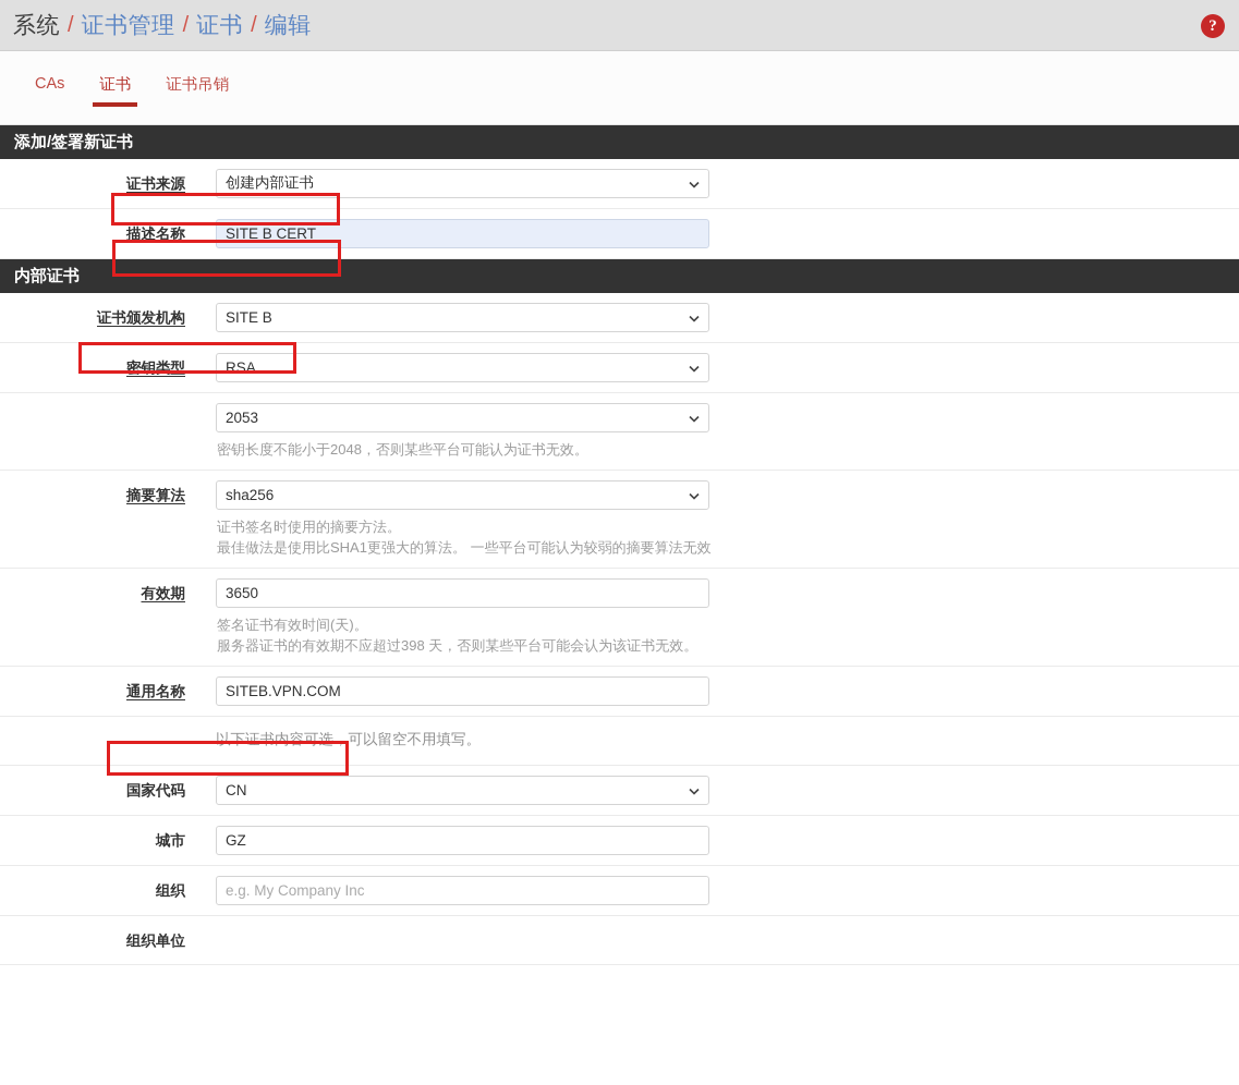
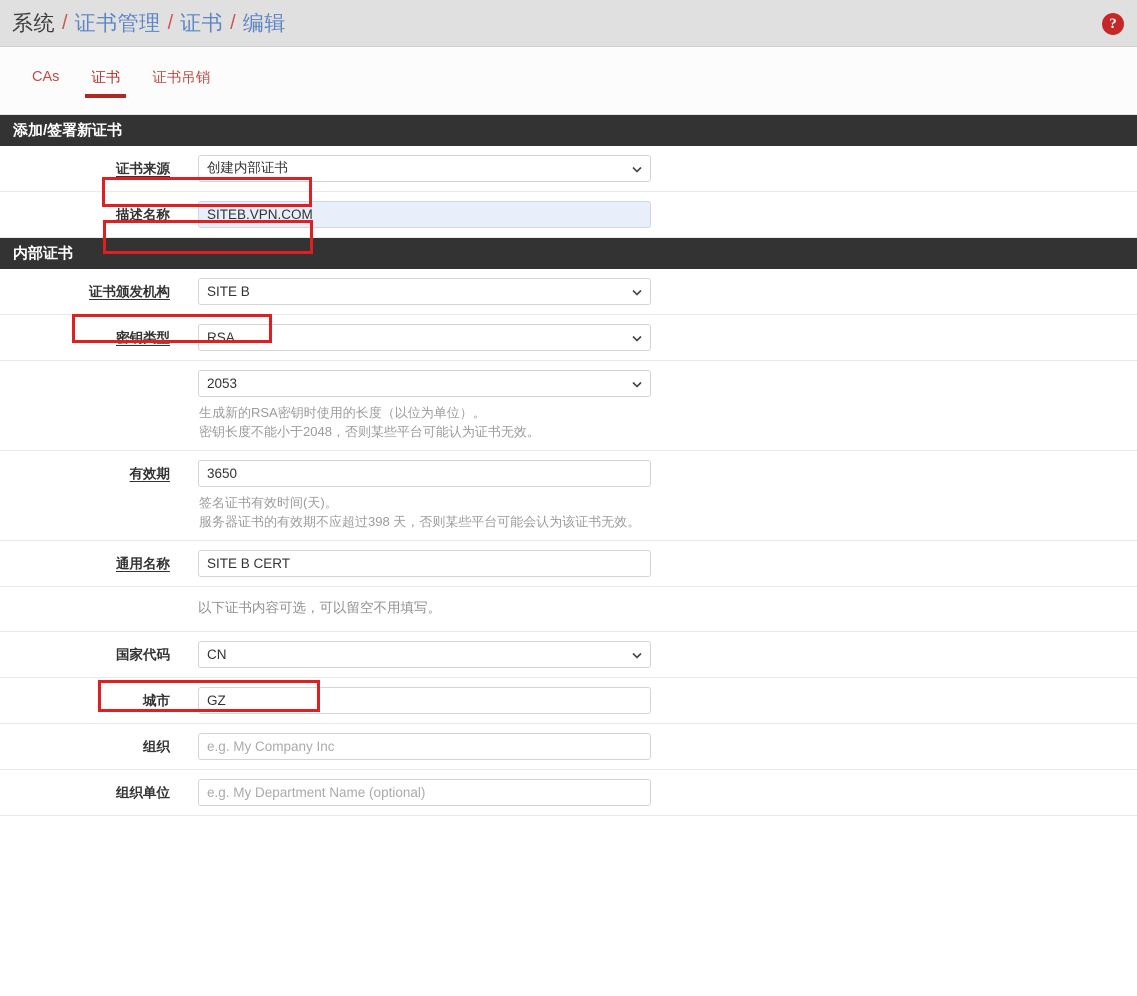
  系统
  /
  证书管理
  /
  证书
  /
  编辑
  ?
  CAs
  证书
  证书吊销
  添加/签署新证书
  证书来源
  创建内部证书
  描述名称
- SITE B CERT
+ SITEB.VPN.COM
  内部证书
  证书颁发机构
  SITE B
  密钥类型
  RSA
  2053
+ 生成新的RSA密钥时使用的长度（以位为单位）。
  密钥长度不能小于2048，否则某些平台可能认为证书无效。
- 摘要算法
- sha256
- 证书签名时使用的摘要方法。
- 最佳做法是使用比SHA1更强大的算法。 一些平台可能认为较弱的摘要算法无效
  有效期
  3650
  签名证书有效时间(天)。
  服务器证书的有效期不应超过398 天，否则某些平台可能会认为该证书无效。
  通用名称
- SITEB.VPN.COM
+ SITE B CERT
  以下证书内容可选，可以留空不用填写。
  国家代码
  CN
  城市
  GZ
  组织
  e.g. My Company Inc
  组织单位
+ e.g. My Department Name (optional)
